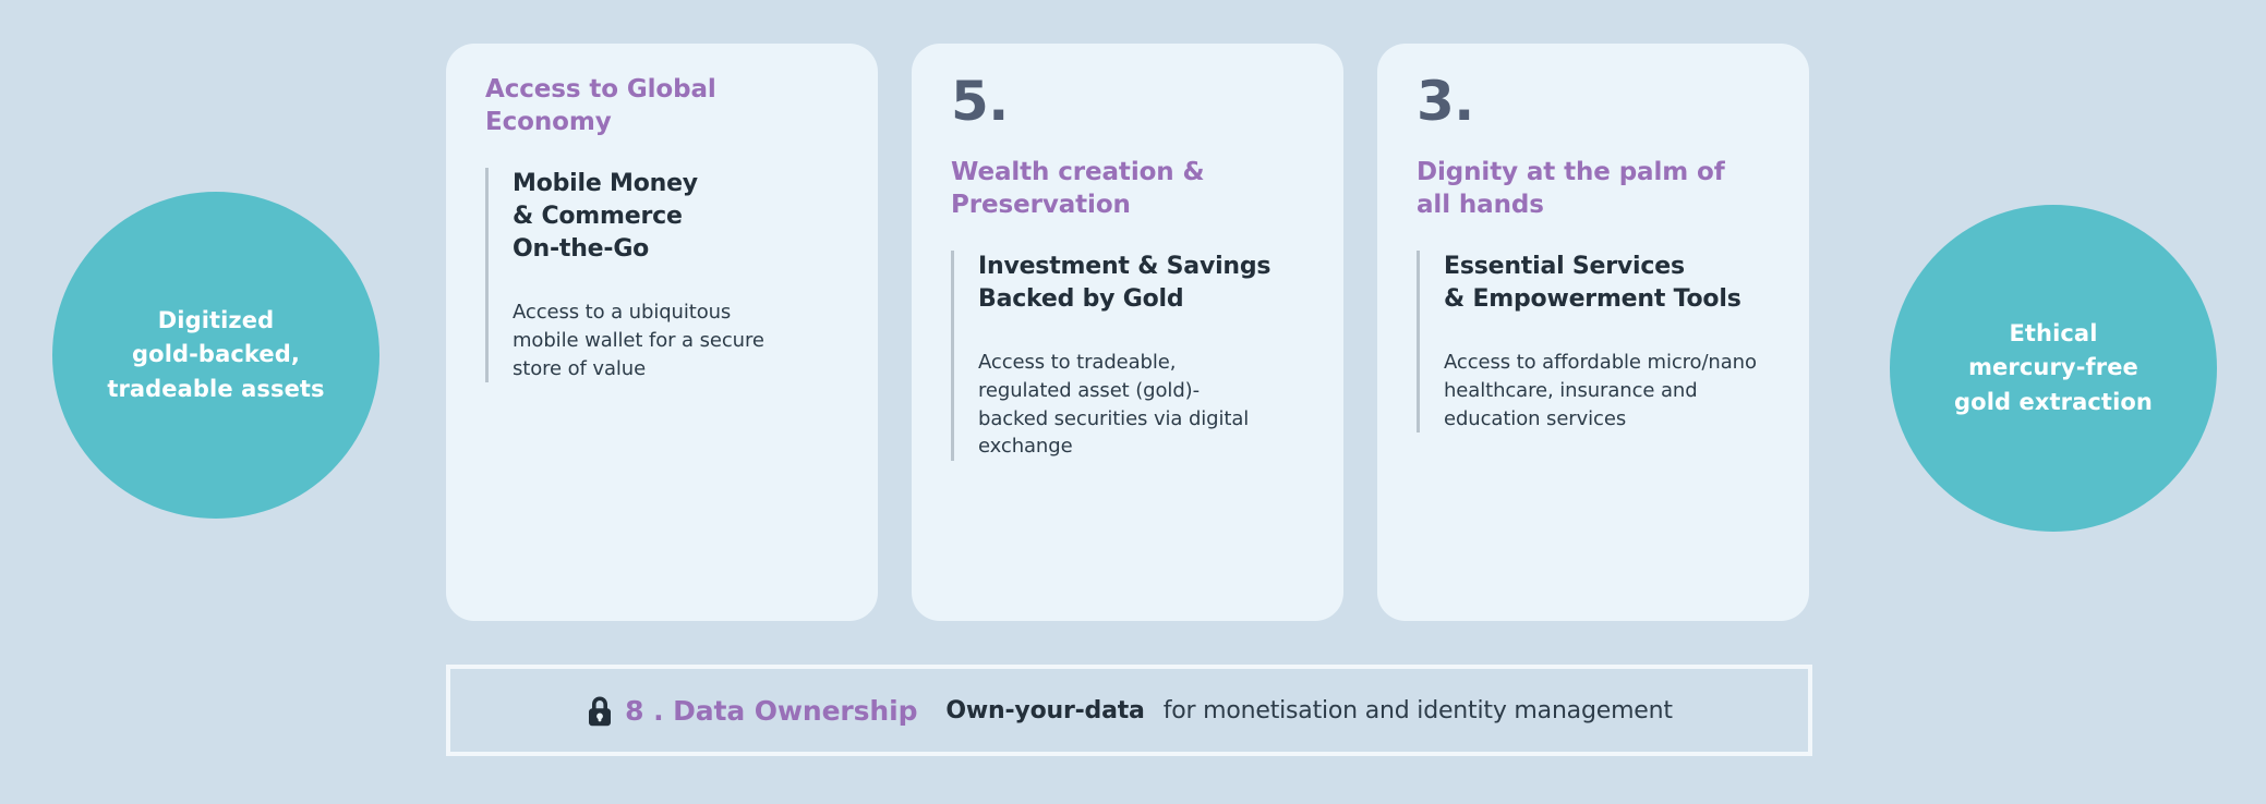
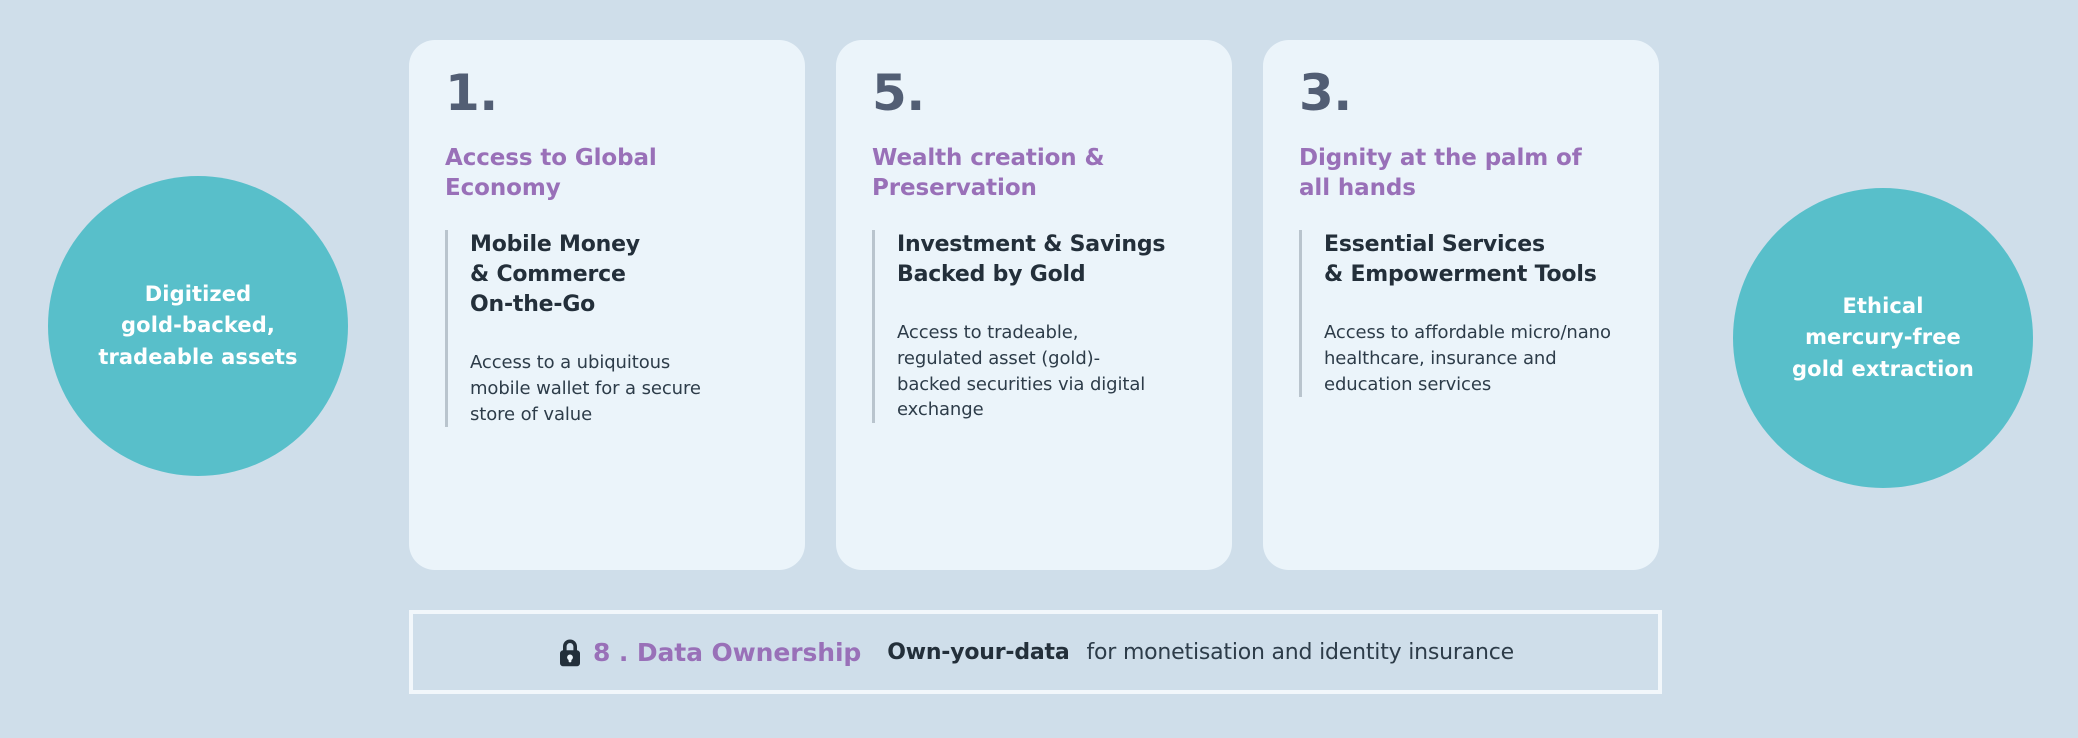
  Digitized
  gold-backed,
  tradeable assets
+ 1.
  Access to Global
  Economy
  Mobile Money
  & Commerce
  On-the-Go
  Access to a ubiquitous
  mobile wallet for a secure
  store of value
  5.
  Wealth creation &
  Preservation
  Investment & Savings
  Backed by Gold
  Access to tradeable,
  regulated asset (gold)-
  backed securities via digital
  exchange
  3.
  Dignity at the palm of
  all hands
  Essential Services
  & Empowerment Tools
  Access to affordable micro/nano
  healthcare, insurance and
  education services
  Ethical
  mercury-free
  gold extraction
  8 . Data Ownership
  Own-your-data
- for monetisation and identity management
+ for monetisation and identity insurance
